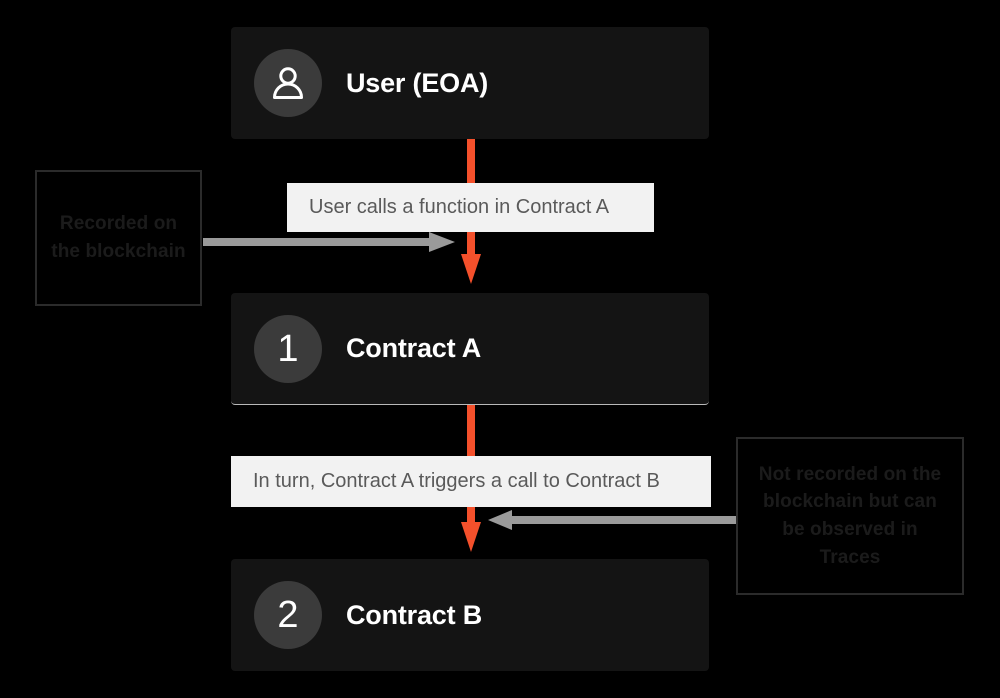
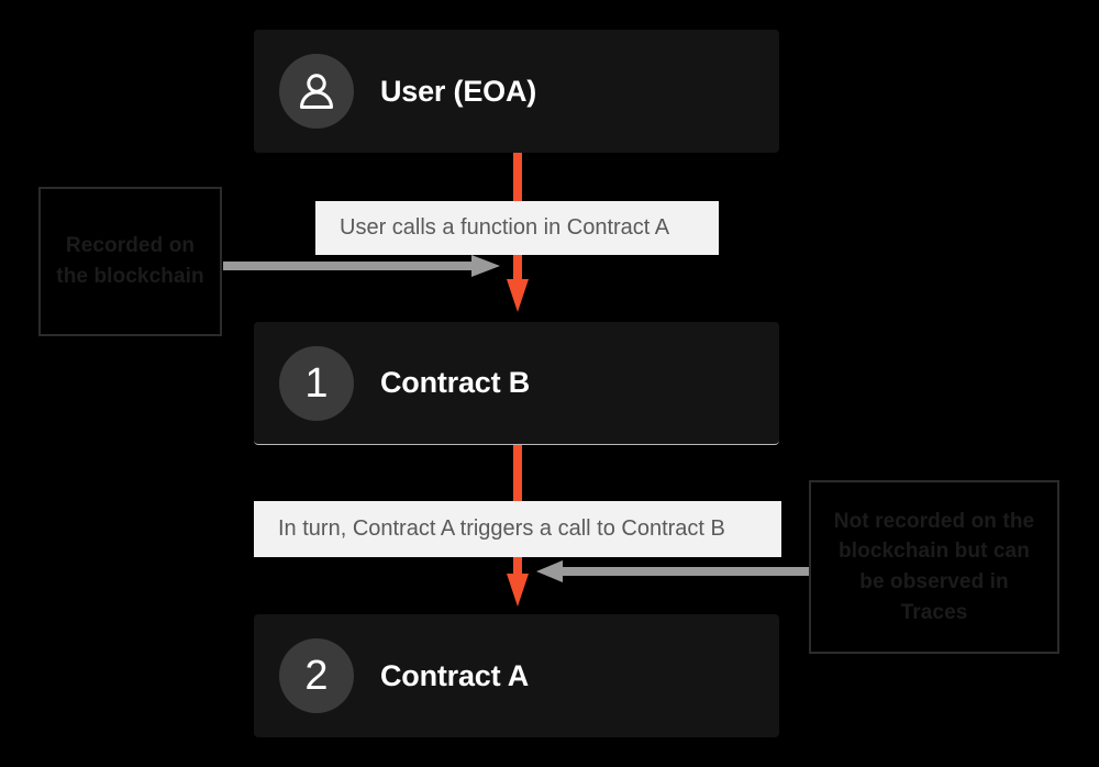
  User (EOA)
  1
- Contract A
+ Contract B
  2
- Contract B
+ Contract A
  User calls a function in Contract A
  In turn, Contract A triggers a call to Contract B
  Recorded on the blockchain
  Not recorded on the blockchain but can be observed in Traces
